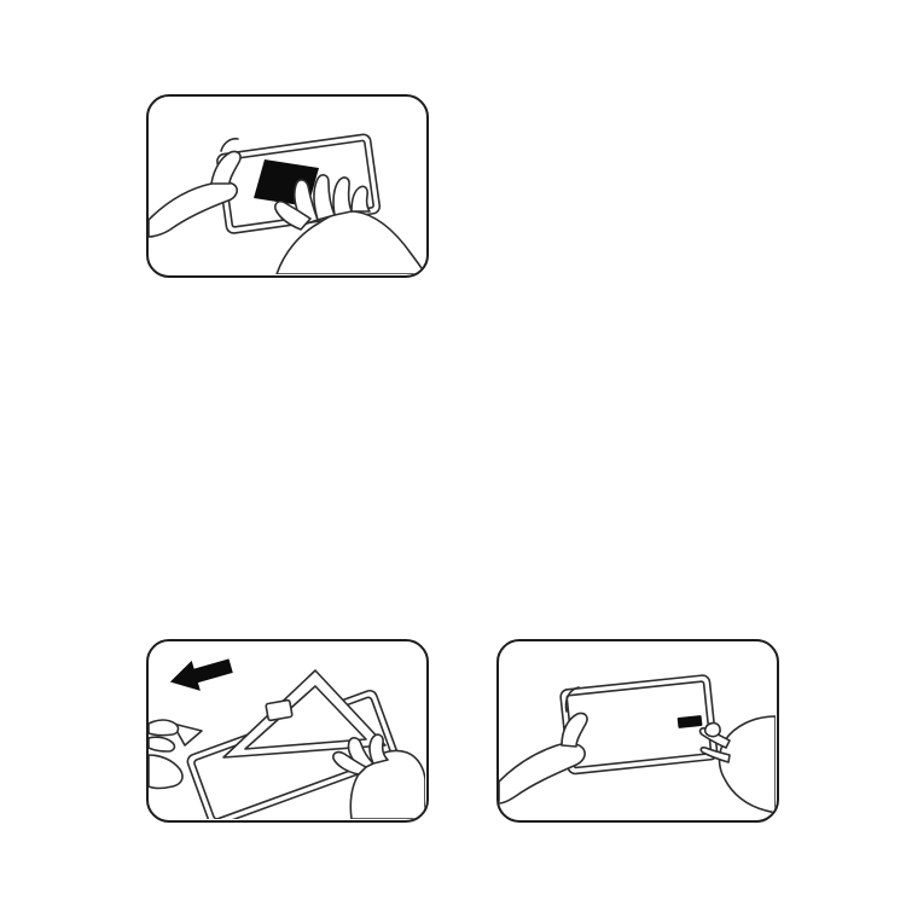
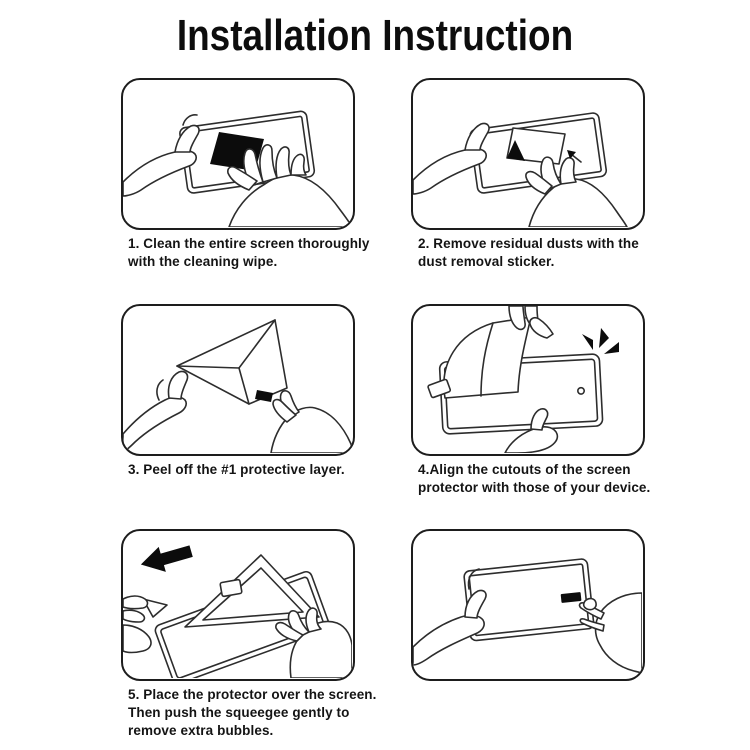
+ Installation Instruction
+ 1. Clean the entire screen thoroughly
+ with the cleaning wipe.
+ 2. Remove residual dusts with the
+ dust removal sticker.
+ 3. Peel off the #1 protective layer.
+ 4.Align the cutouts of the screen
+ protector with those of your device.
+ 5. Place the protector over the screen.
+ Then push the squeegee gently to
+ remove extra bubbles.
